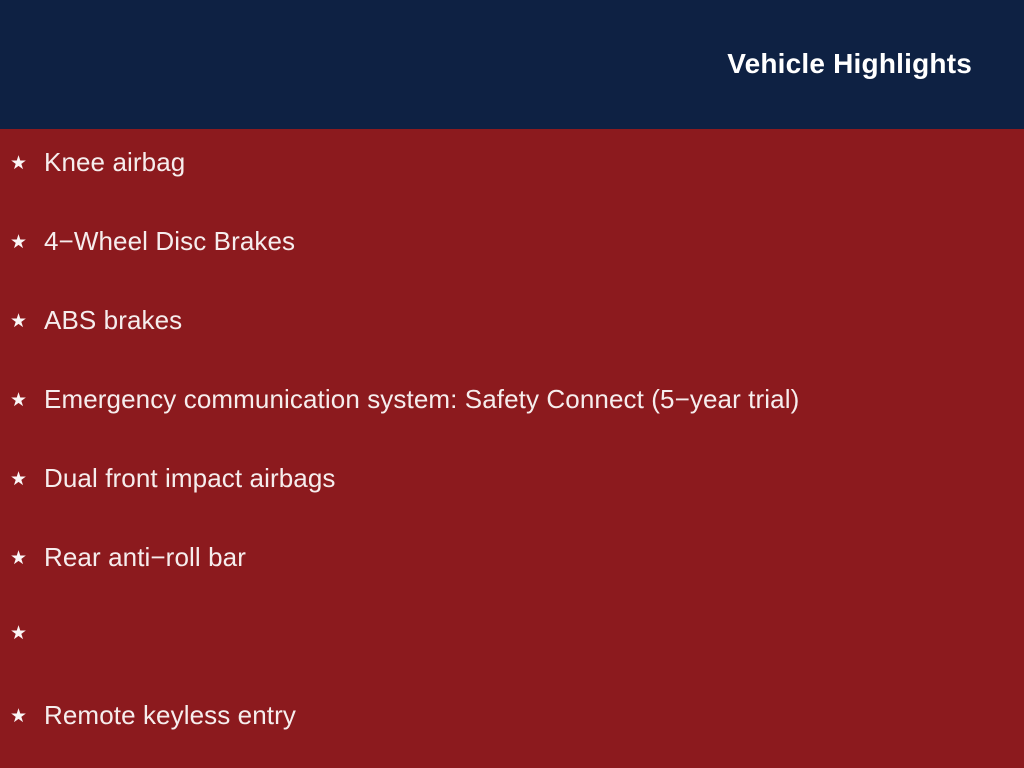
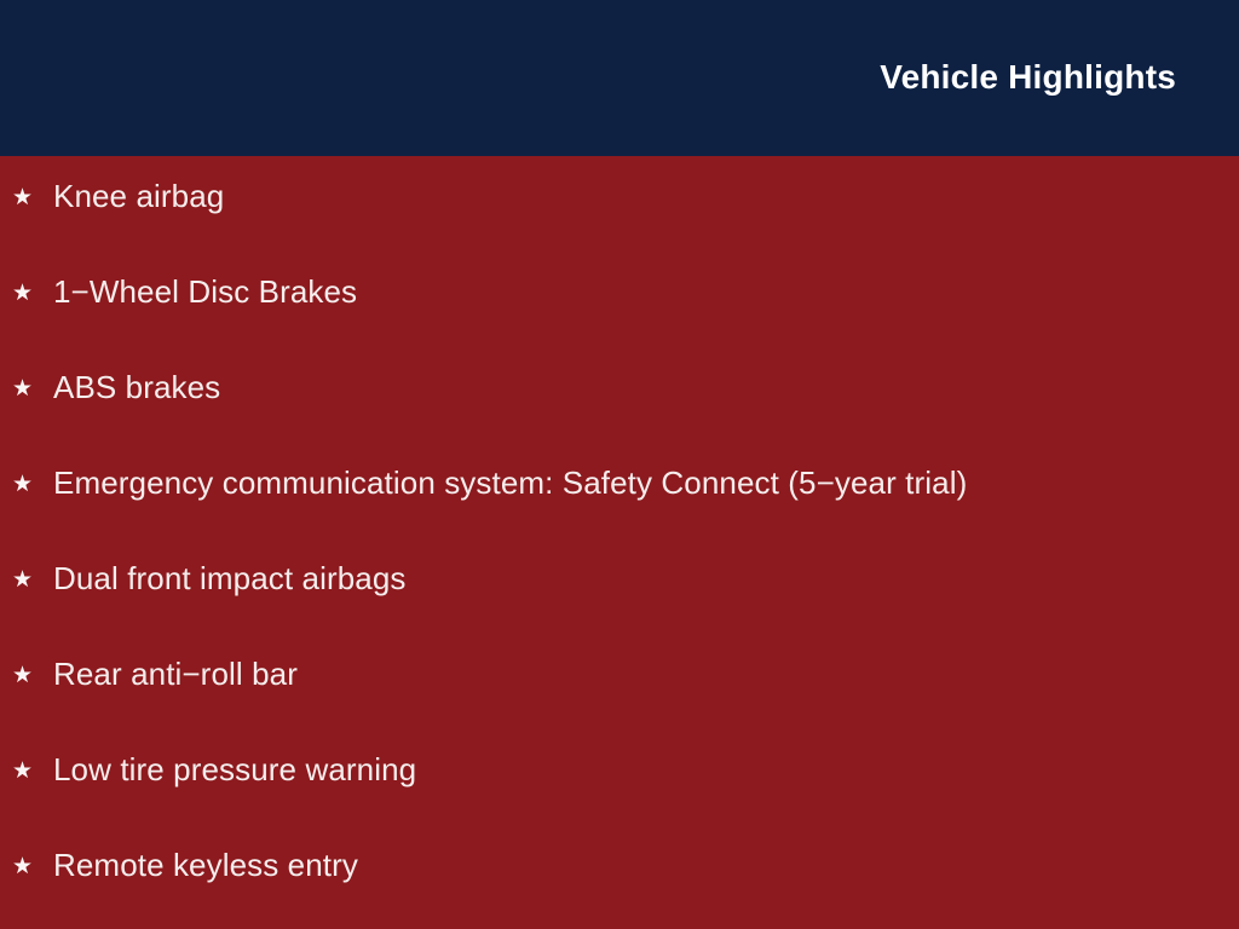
  Vehicle Highlights
  ★
  Knee airbag
  ★
- 4−Wheel Disc Brakes
+ 1−Wheel Disc Brakes
  ★
  ABS brakes
  ★
  Emergency communication system: Safety Connect (5−year trial)
  ★
  Dual front impact airbags
  ★
  Rear anti−roll bar
  ★
+ Low tire pressure warning
  ★
  Remote keyless entry
